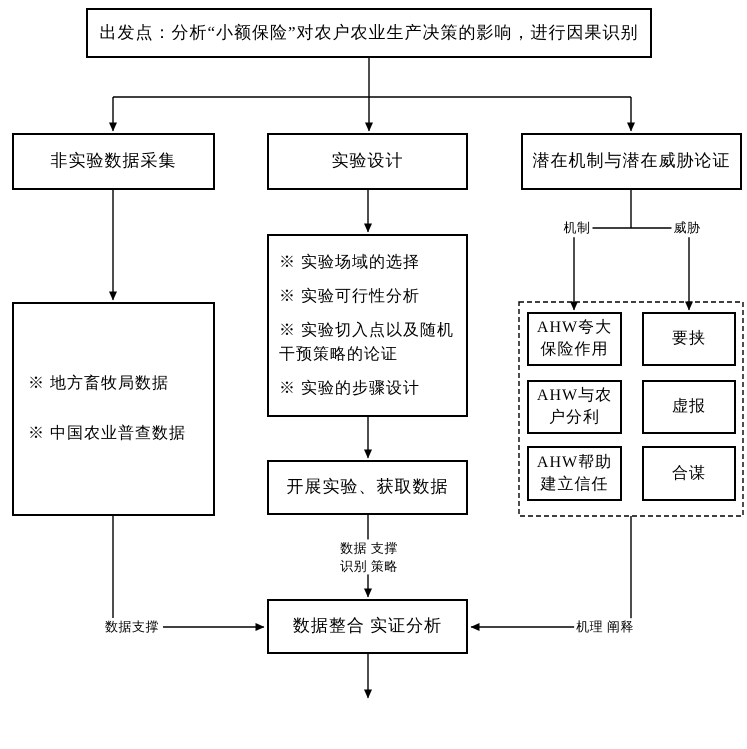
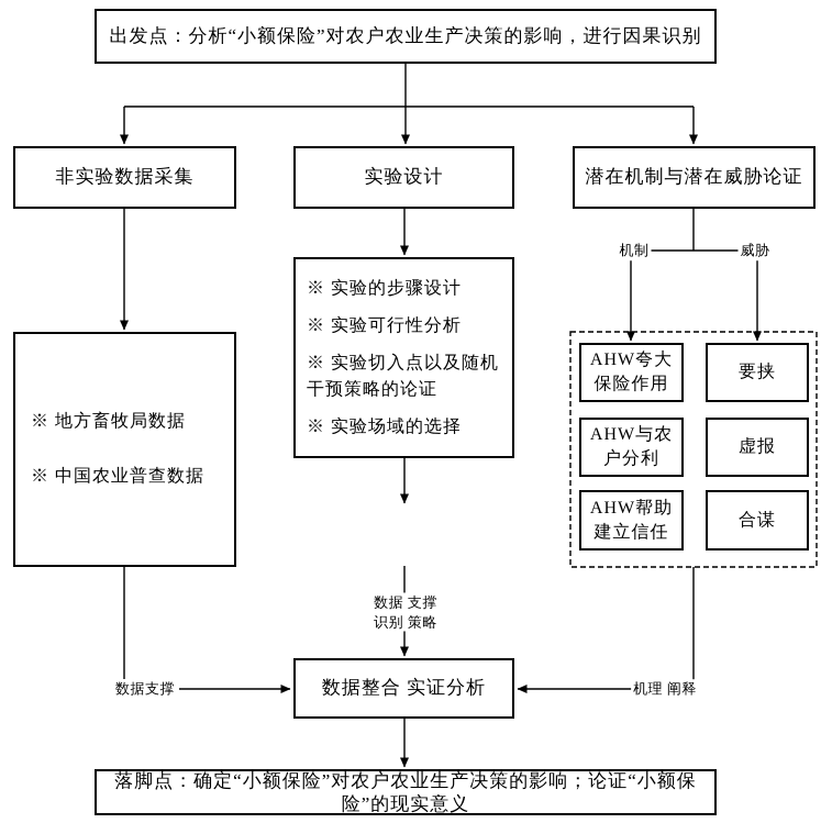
  出发点：分析“小额保险”对农户农业生产决策的影响，进行因果识别
  非实验数据采集
  实验设计
  潜在机制与潜在威胁论证
  ※ 地方畜牧局数据
  ※ 中国农业普查数据
- ※ 实验场域的选择
+ ※ 实验的步骤设计
  ※ 实验可行性分析
  ※ 实验切入点以及随机
  干预策略的论证
- ※ 实验的步骤设计
+ ※ 实验场域的选择
- 开展实验、获取数据
  数据整合 实证分析
+ 落脚点：确定“小额保险”对农户农业生产决策的影响；论证“小额保
+ 险”的现实意义
  AHW夸大
  保险作用
  AHW与农
  户分利
  AHW帮助
  建立信任
  要挟
  虚报
  合谋
  机制
  威胁
  数据 支撑
  识别 策略
  数据支撑
  机理 阐释
